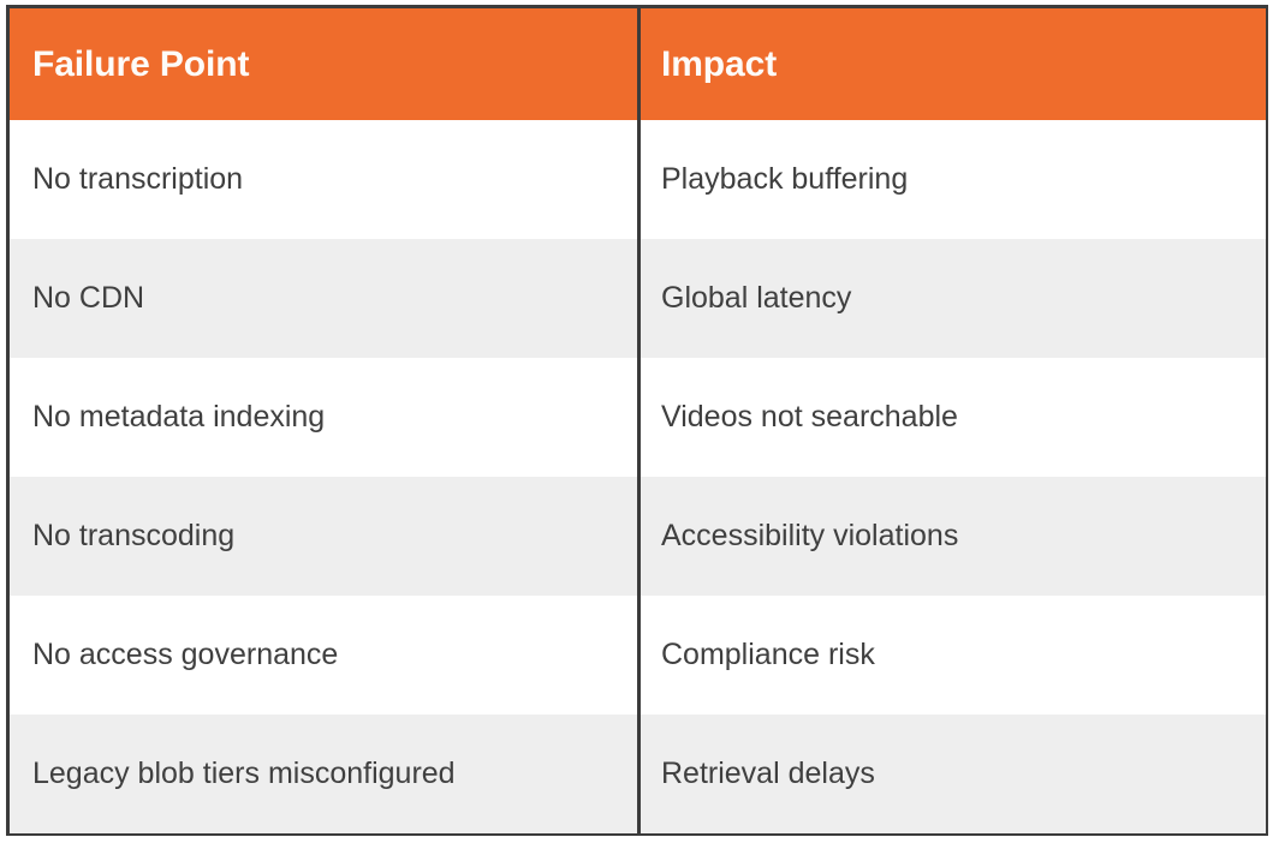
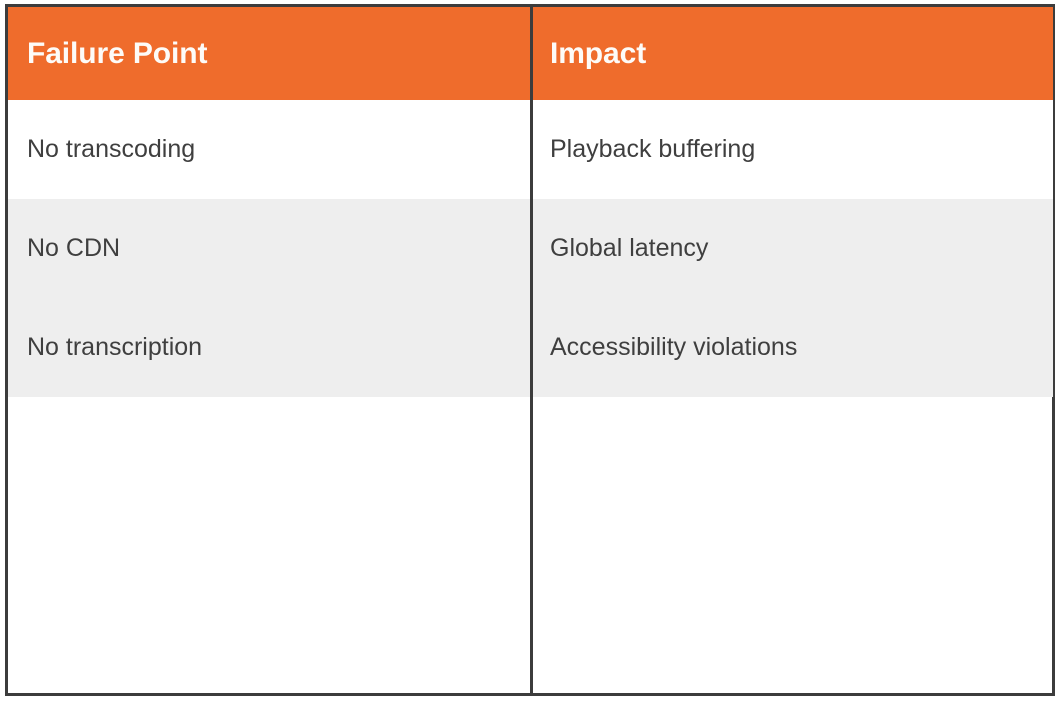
  Failure Point	Impact
- No transcription	Playback buffering
+ No transcoding	Playback buffering
  No CDN	Global latency
- No metadata indexing	Videos not searchable
- No transcoding	Accessibility violations
+ No transcription	Accessibility violations
- No access governance	Compliance risk
- Legacy blob tiers misconfigured	Retrieval delays
